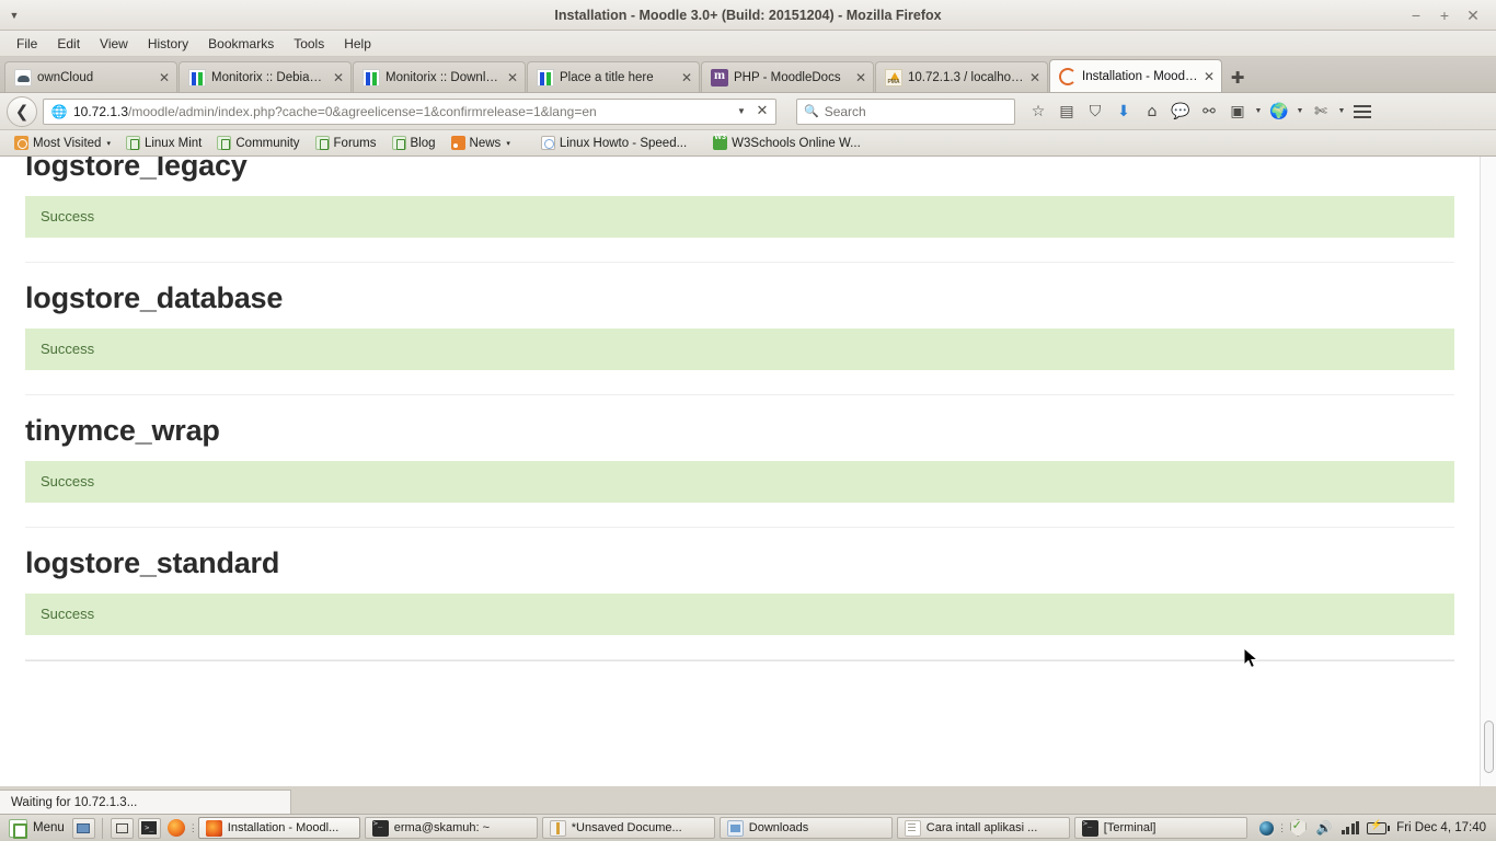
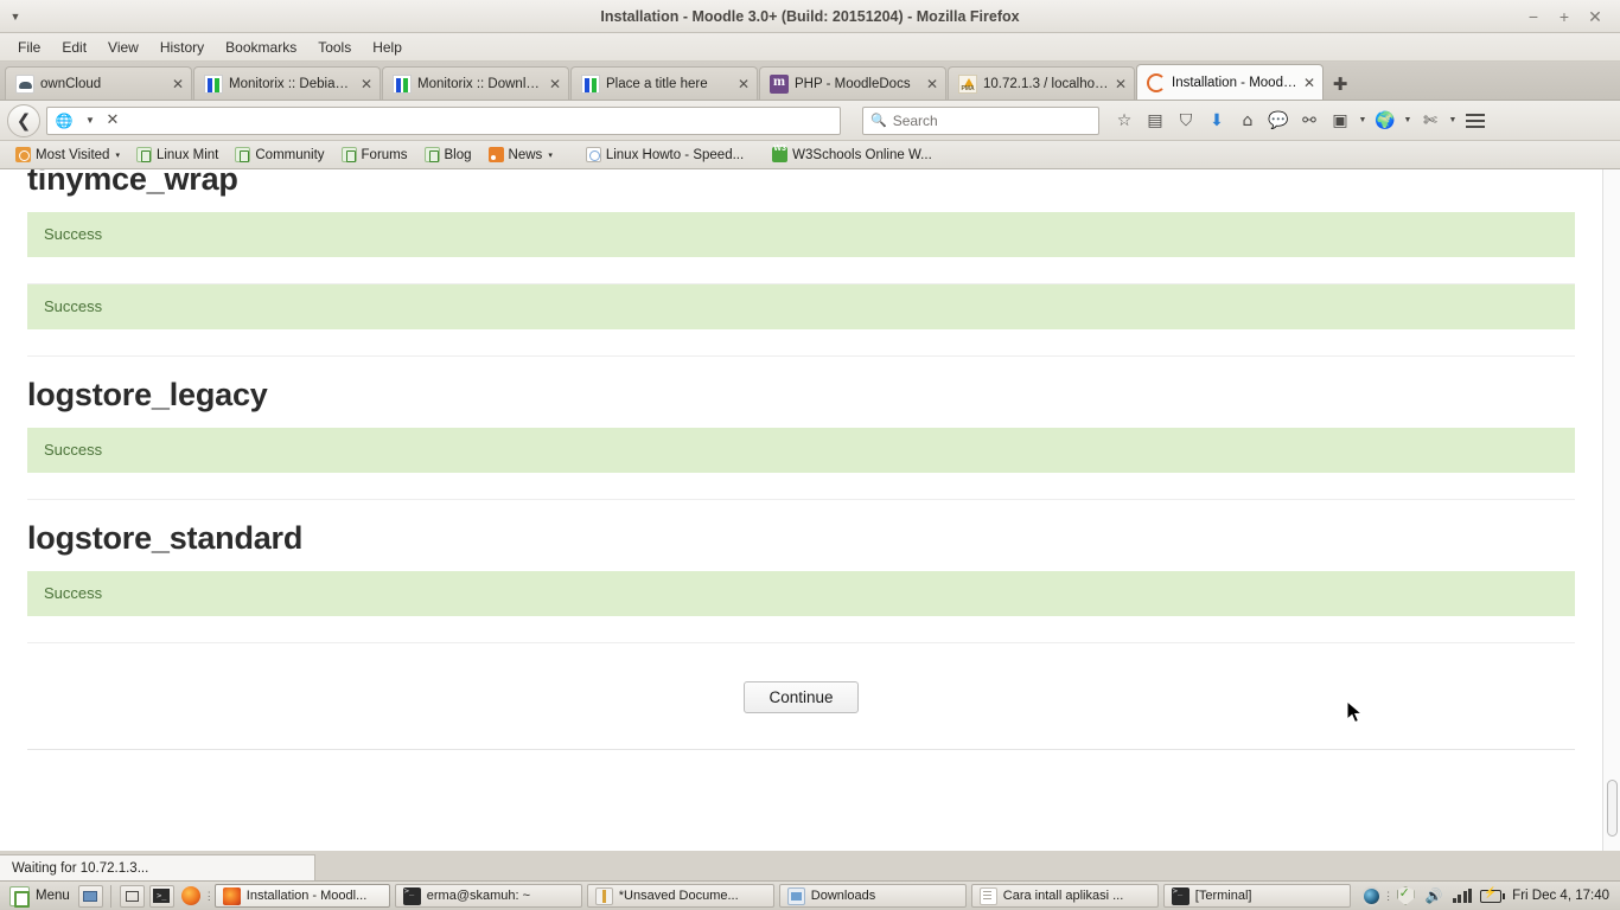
  ▼
  Installation - Moodle 3.0+ (Build: 20151204) - Mozilla Firefox
  −
  +
  ✕
  File
  Edit
  View
  History
  Bookmarks
  Tools
  Help
  ownCloud
  ✕
  Monitorix :: Debian/..
  ✕
  Monitorix :: Downloa.
  ✕
  Place a title here
  ✕
  PHP - MoodleDocs
  ✕
  10.72.1.3 / localhost
  ✕
  Installation - Moodle.
  ✕
  ✚
  ❮
  🌐
- 10.72.1.3/moodle/admin/index.php?cache=0&agreelicense=1&confirmrelease=1&lang=en
  ▼
  ✕
  🔍
  Search
  ☆
  ▤
  ⛉
  ⬇
  ⌂
  💬
  ⚯
  ▣
  🌍
  ✄
  Most Visited
  Linux Mint
  Community
  Forums
  Blog
  News
  Linux Howto - Speed...
  W3Schools Online W...
- logstore_legacy
+ tinymce_wrap
  Success
- logstore_database
  Success
- tinymce_wrap
+ logstore_legacy
  Success
  logstore_standard
  Success
+ Continue
  Waiting for 10.72.1.3...
  Menu
  >_
  ⋮
  Installation - Moodl...
  erma@skamuh: ~
  *Unsaved Docume...
  Downloads
  Cara intall aplikasi ...
  [Terminal]
  ⋮
  🔊
  Fri Dec 4, 17:40
